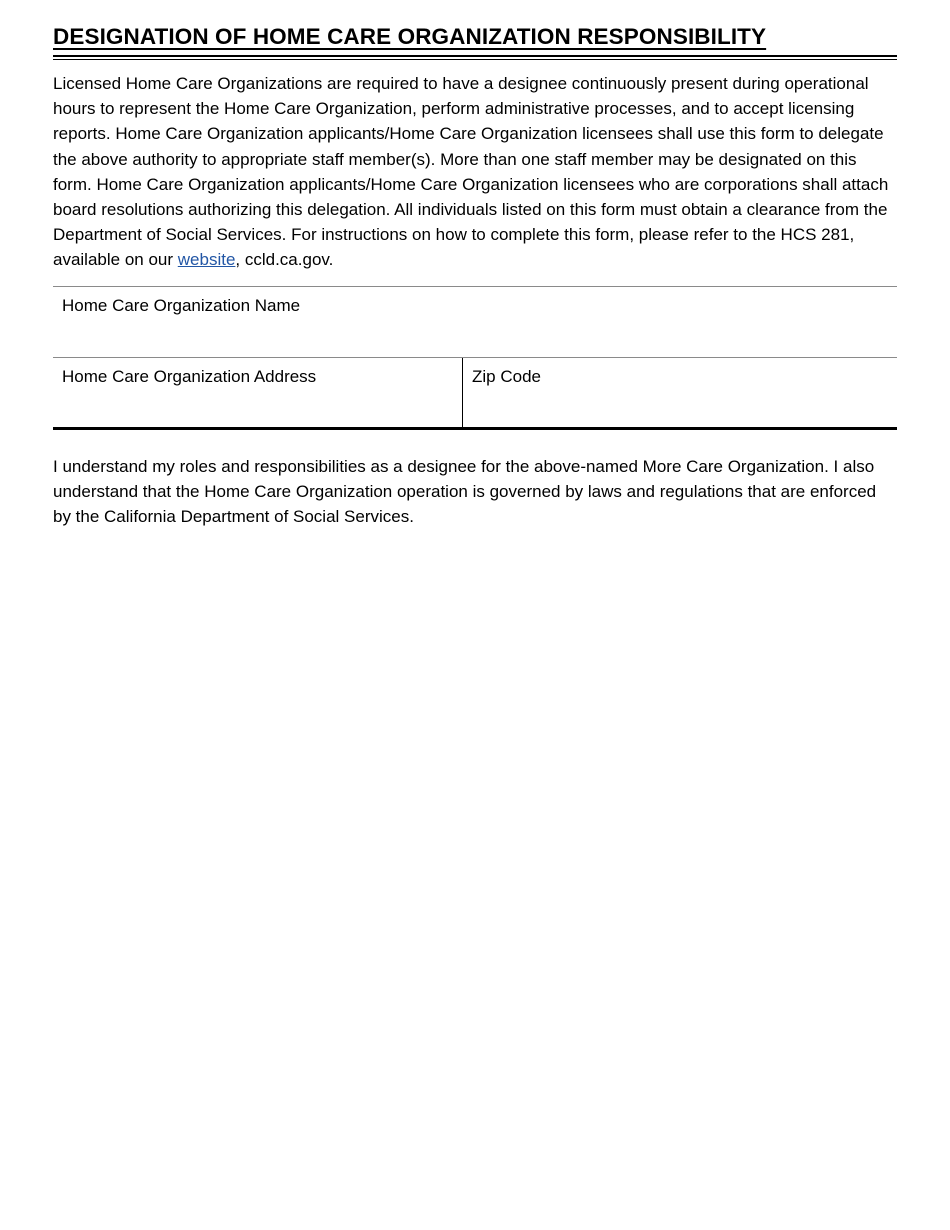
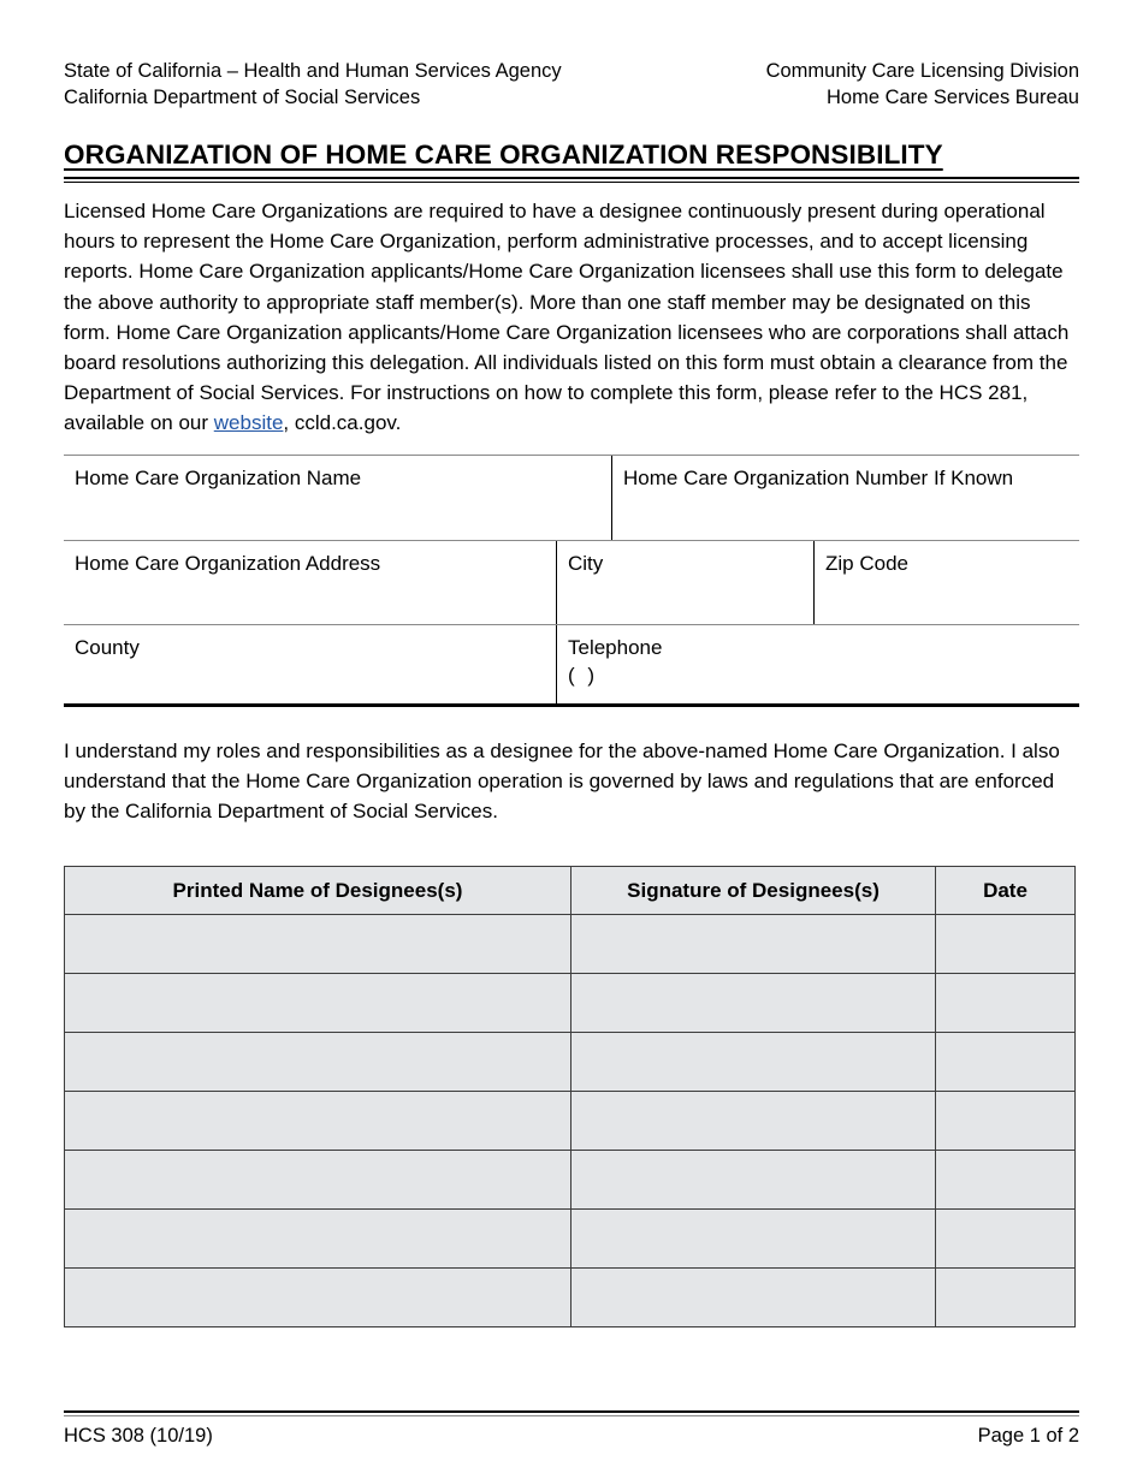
+ State of California – Health and Human Services Agency
+ California Department of Social Services
+ Community Care Licensing Division
+ Home Care Services Bureau
- DESIGNATION OF HOME CARE ORGANIZATION RESPONSIBILITY
+ ORGANIZATION OF HOME CARE ORGANIZATION RESPONSIBILITY
  Licensed Home Care Organizations are required to have a designee continuously present during operational hours to represent the Home Care Organization, perform administrative processes, and to accept licensing reports. Home Care Organization applicants/Home Care Organization licensees shall use this form to delegate the above authority to appropriate staff member(s). More than one staff member may be designated on this form. Home Care Organization applicants/Home Care Organization licensees who are corporations shall attach board resolutions authorizing this delegation. All individuals listed on this form must obtain a clearance from the Department of Social Services. For instructions on how to complete this form, please refer to the HCS 281, available on our website, ccld.ca.gov.
  Home Care Organization Name
+ Home Care Organization Number If Known
  Home Care Organization Address
+ City
  Zip Code
+ County
+ Telephone
+ ( )
- I understand my roles and responsibilities as a designee for the above-named More Care Organization. I also understand that the Home Care Organization operation is governed by laws and regulations that are enforced by the California Department of Social Services.
+ I understand my roles and responsibilities as a designee for the above-named Home Care Organization. I also understand that the Home Care Organization operation is governed by laws and regulations that are enforced by the California Department of Social Services.
+ Printed Name of Designees(s)	Signature of Designees(s)	Date
+ HCS 308 (10/19)
+ Page 1 of 2
